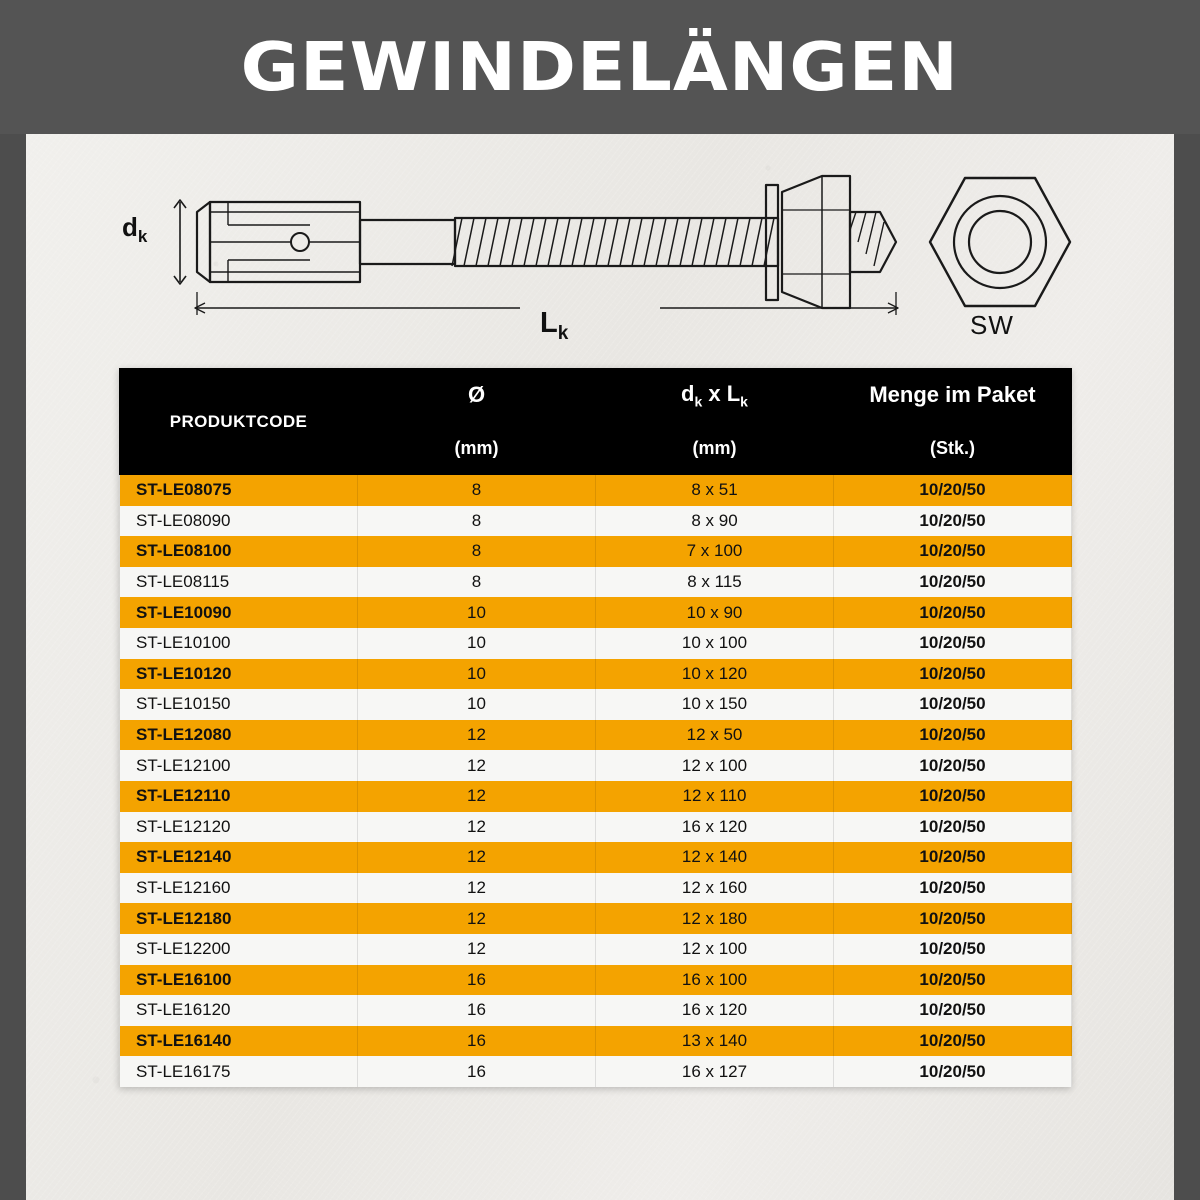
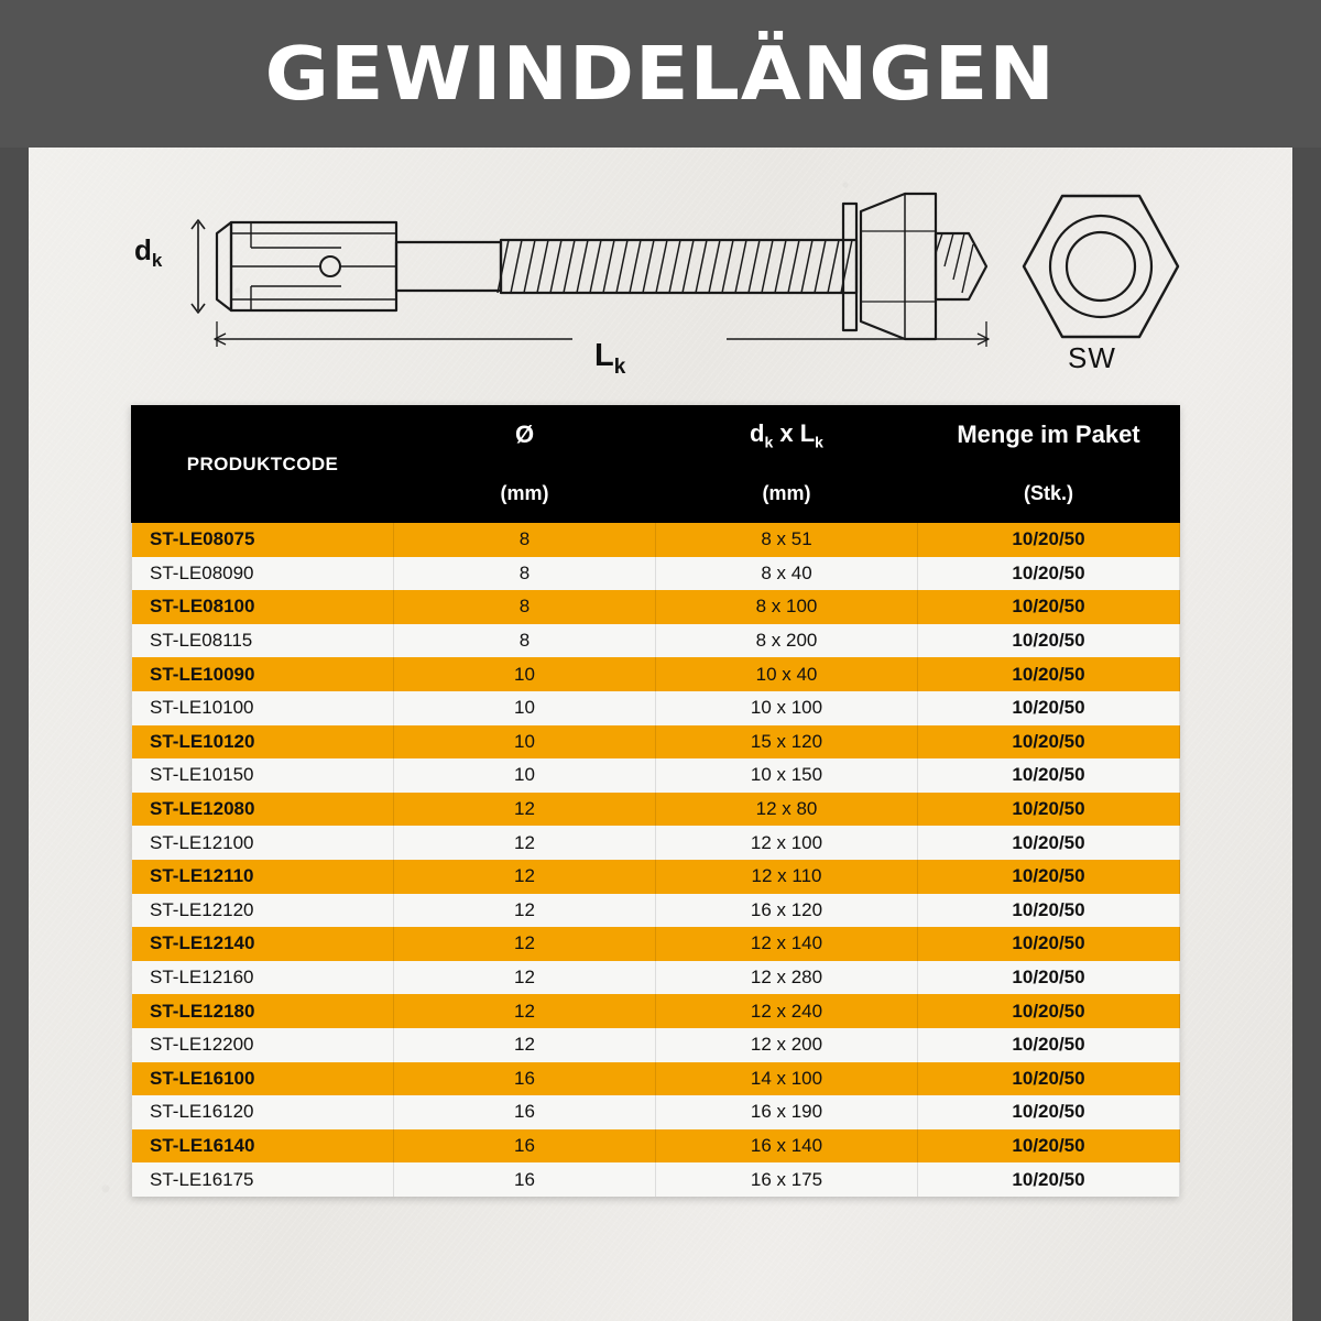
  GEWINDELÄNGEN
  dk
  Lk
  SW
  PRODUKTCODE	Ø	dk x Lk	Menge im Paket
  (mm)	(mm)	(Stk.)
  ST-LE08075	8	8 x 51	10/20/50
- ST-LE08090	8	8 x 90	10/20/50
+ ST-LE08090	8	8 x 40	10/20/50
- ST-LE08100	8	7 x 100	10/20/50
+ ST-LE08100	8	8 x 100	10/20/50
- ST-LE08115	8	8 x 115	10/20/50
+ ST-LE08115	8	8 x 200	10/20/50
- ST-LE10090	10	10 x 90	10/20/50
+ ST-LE10090	10	10 x 40	10/20/50
  ST-LE10100	10	10 x 100	10/20/50
- ST-LE10120	10	10 x 120	10/20/50
+ ST-LE10120	10	15 x 120	10/20/50
  ST-LE10150	10	10 x 150	10/20/50
- ST-LE12080	12	12 x 50	10/20/50
+ ST-LE12080	12	12 x 80	10/20/50
  ST-LE12100	12	12 x 100	10/20/50
  ST-LE12110	12	12 x 110	10/20/50
  ST-LE12120	12	16 x 120	10/20/50
  ST-LE12140	12	12 x 140	10/20/50
- ST-LE12160	12	12 x 160	10/20/50
+ ST-LE12160	12	12 x 280	10/20/50
- ST-LE12180	12	12 x 180	10/20/50
+ ST-LE12180	12	12 x 240	10/20/50
- ST-LE12200	12	12 x 100	10/20/50
+ ST-LE12200	12	12 x 200	10/20/50
- ST-LE16100	16	16 x 100	10/20/50
+ ST-LE16100	16	14 x 100	10/20/50
- ST-LE16120	16	16 x 120	10/20/50
+ ST-LE16120	16	16 x 190	10/20/50
- ST-LE16140	16	13 x 140	10/20/50
+ ST-LE16140	16	16 x 140	10/20/50
- ST-LE16175	16	16 x 127	10/20/50
+ ST-LE16175	16	16 x 175	10/20/50
